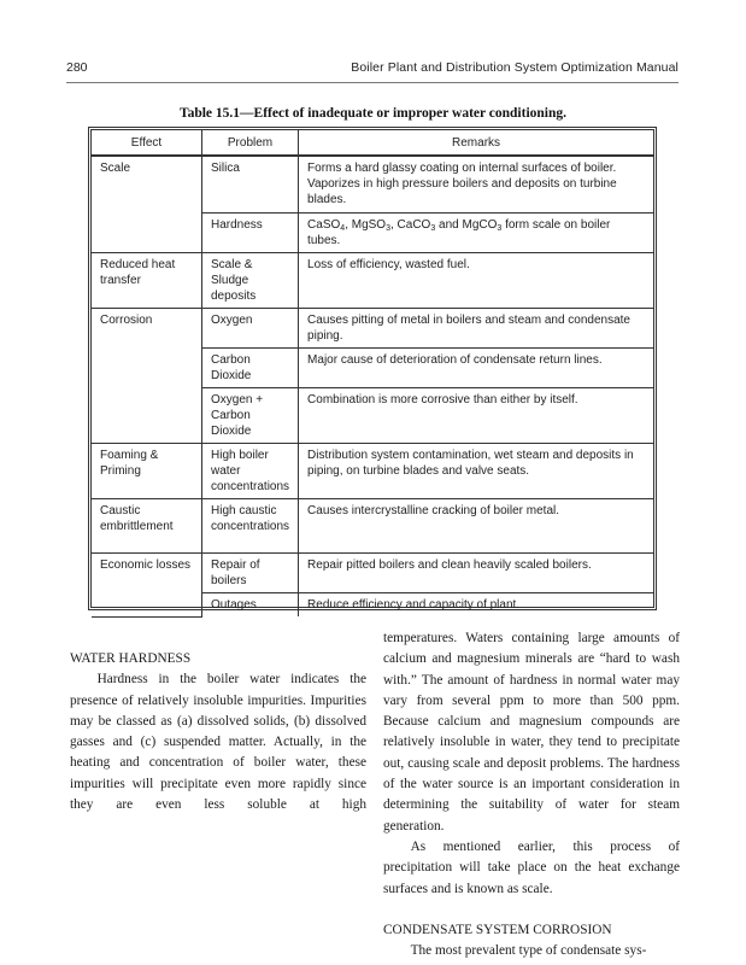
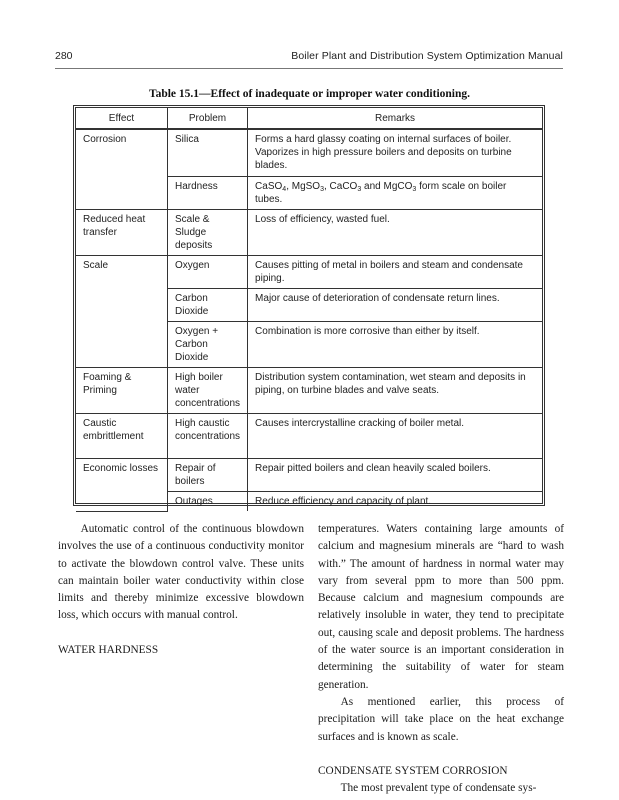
  280
  Boiler Plant and Distribution System Optimization Manual
  Table 15.1—Effect of inadequate or improper water conditioning.
  Effect	Problem	Remarks
- Scale	Silica	Forms a hard glassy coating on internal surfaces of boiler. Vaporizes in high pressure boilers and deposits on turbine blades.
+ Corrosion	Silica	Forms a hard glassy coating on internal surfaces of boiler. Vaporizes in high pressure boilers and deposits on turbine blades.
  Hardness	CaSO , MgSO , CaCO and MgCO form scale on boiler tubes.
  Reduced heat transfer	Scale & Sludge deposits	Loss of efficiency, wasted fuel.
- Corrosion	Oxygen	Causes pitting of metal in boilers and steam and condensate piping.
+ Scale	Oxygen	Causes pitting of metal in boilers and steam and condensate piping.
  Carbon Dioxide	Major cause of deterioration of condensate return lines.
  Oxygen + Carbon Dioxide	Combination is more corrosive than either by itself.
  Foaming & Priming	High boiler water concentrations	Distribution system contamination, wet steam and deposits in piping, on turbine blades and valve seats.
  Caustic embrittlement	High caustic concentrations	Causes intercrystalline cracking of boiler metal.
  Economic losses	Repair of boilers	Repair pitted boilers and clean heavily scaled boilers.
  Outages	Reduce efficiency and capacity of plant.
+ Automatic control of the continuous blowdown involves the use of a continuous conductivity monitor to activate the blowdown control valve. These units can maintain boiler water conductivity within close limits and thereby minimize excessive blowdown loss, which occurs with manual control.
  WATER HARDNESS
- Hardness in the boiler water indicates the presence of relatively insoluble impurities. Impurities may be classed as (a) dissolved solids, (b) dissolved gasses and (c) suspended matter. Actually, in the heating and concentration of boiler water, these impurities will precipitate even more rapidly since they are even less soluble at high
  temperatures. Waters containing large amounts of calcium and magnesium minerals are “hard to wash with.” The amount of hardness in normal water may vary from several ppm to more than 500 ppm. Because calcium and magnesium compounds are relatively insoluble in water, they tend to precipitate out, causing scale and deposit problems. The hardness of the water source is an important consideration in determining the suitability of water for steam generation.
  As mentioned earlier, this process of precipitation will take place on the heat exchange surfaces and is known as scale.
  CONDENSATE SYSTEM CORROSION
  The most prevalent type of condensate sys-
